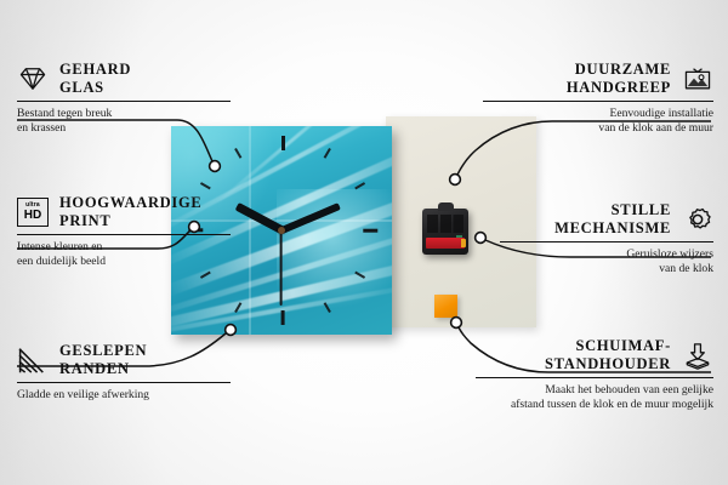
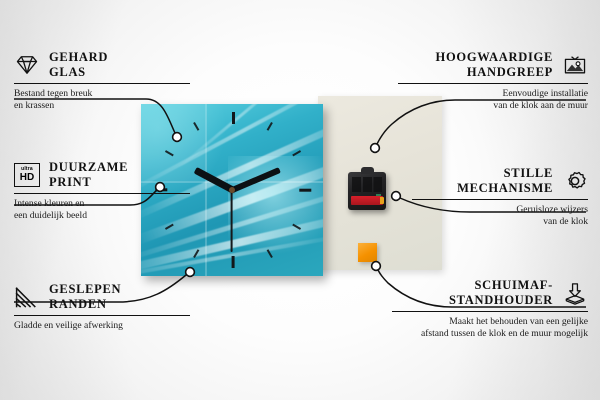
  GEHARD
  GLAS
  Bestand tegen breuk
  en krassen
  HD
- HOOGWAARDIGE
+ DUURZAME
  PRINT
  Intense kleuren en
  een duidelijk beeld
  GESLEPEN
  RANDEN
  Gladde en veilige afwerking
- DUURZAME
+ HOOGWAARDIGE
  HANDGREEP
  Eenvoudige installatie
  van de klok aan de muur
  STILLE
  MECHANISME
  Geruisloze wijzers
  van de klok
  SCHUIMAF-
  STANDHOUDER
  Maakt het behouden van een gelijke
  afstand tussen de klok en de muur mogelijk
